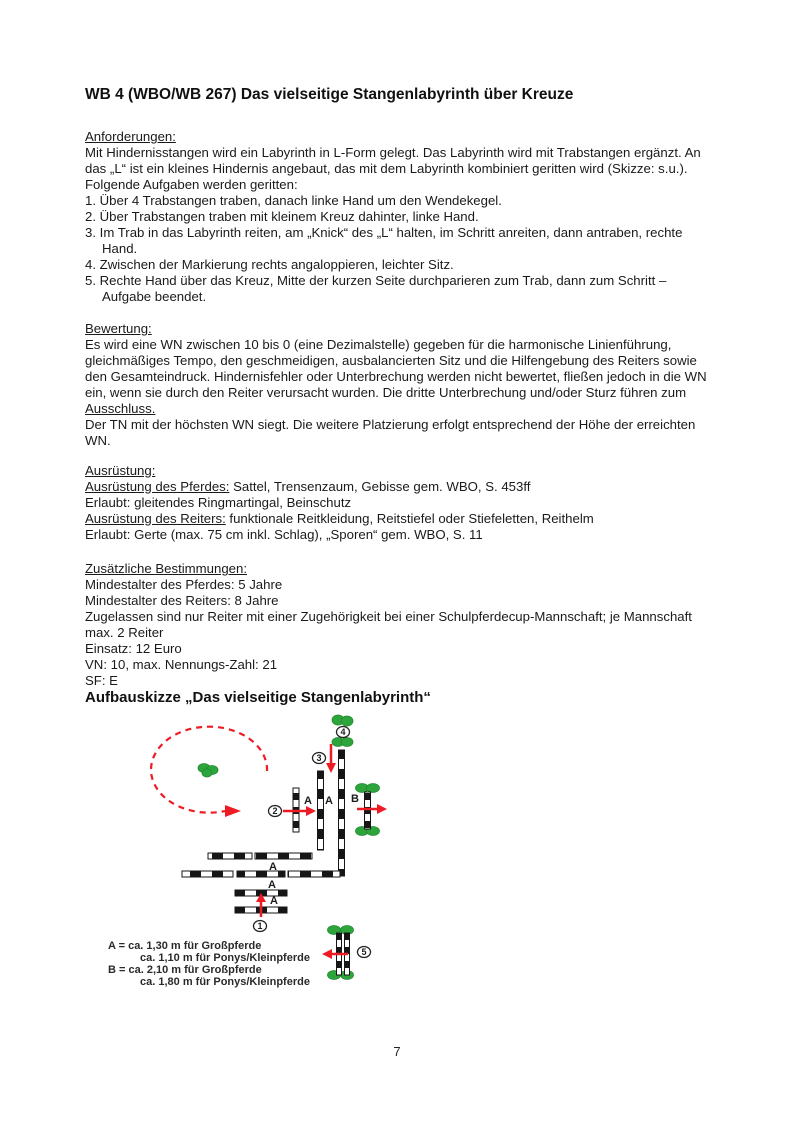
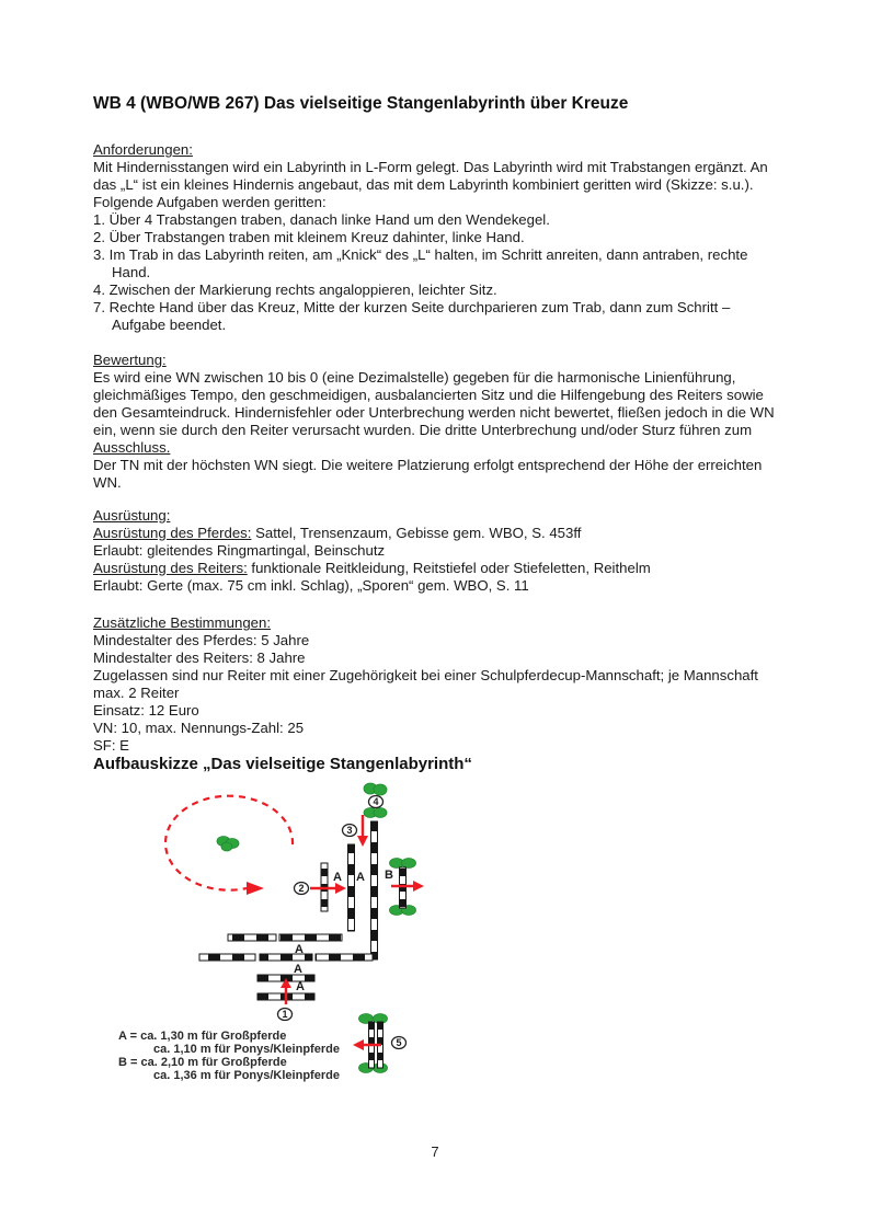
  WB 4 (WBO/WB 267) Das vielseitige Stangenlabyrinth über Kreuze
  Anforderungen:
  Mit Hindernisstangen wird ein Labyrinth in L-Form gelegt. Das Labyrinth wird mit Trabstangen ergänzt. An das „L“ ist ein kleines Hindernis angebaut, das mit dem Labyrinth kombiniert geritten wird (Skizze: s.u.).
  Folgende Aufgaben werden geritten:
  1. Über 4 Trabstangen traben, danach linke Hand um den Wendekegel.
  2. Über Trabstangen traben mit kleinem Kreuz dahinter, linke Hand.
  3. Im Trab in das Labyrinth reiten, am „Knick“ des „L“ halten, im Schritt anreiten, dann antraben, rechte Hand.
  4. Zwischen der Markierung rechts angaloppieren, leichter Sitz.
- 5. Rechte Hand über das Kreuz, Mitte der kurzen Seite durchparieren zum Trab, dann zum Schritt – Aufgabe beendet.
+ 7. Rechte Hand über das Kreuz, Mitte der kurzen Seite durchparieren zum Trab, dann zum Schritt – Aufgabe beendet.
  Bewertung:
  Es wird eine WN zwischen 10 bis 0 (eine Dezimalstelle) gegeben für die harmonische Linienführung, gleichmäßiges Tempo, den geschmeidigen, ausbalancierten Sitz und die Hilfengebung des Reiters sowie den Gesamteindruck. Hindernisfehler oder Unterbrechung werden nicht bewertet, fließen jedoch in die WN ein, wenn sie durch den Reiter verursacht wurden. Die dritte Unterbrechung und/oder Sturz führen zum Ausschluss.
  Der TN mit der höchsten WN siegt. Die weitere Platzierung erfolgt entsprechend der Höhe der erreichten WN.
  Ausrüstung:
  Ausrüstung des Pferdes: Sattel, Trensenzaum, Gebisse gem. WBO, S. 453ff
  Erlaubt: gleitendes Ringmartingal, Beinschutz
  Ausrüstung des Reiters: funktionale Reitkleidung, Reitstiefel oder Stiefeletten, Reithelm
  Erlaubt: Gerte (max. 75 cm inkl. Schlag), „Sporen“ gem. WBO, S. 11
  Zusätzliche Bestimmungen:
  Mindestalter des Pferdes: 5 Jahre
  Mindestalter des Reiters: 8 Jahre
  Zugelassen sind nur Reiter mit einer Zugehörigkeit bei einer Schulpferdecup-Mannschaft; je Mannschaft max. 2 Reiter
  Einsatz: 12 Euro
- VN: 10, max. Nennungs-Zahl: 21
+ VN: 10, max. Nennungs-Zahl: 25
  SF: E
  Aufbauskizze „Das vielseitige Stangenlabyrinth“
  1
  2
  3
  4
  5
  A
  A
  B
  A
  A
  A
  A = ca. 1,30 m für Großpferde
  ca. 1,10 m für Ponys/Kleinpferde
  B = ca. 2,10 m für Großpferde
- ca. 1,80 m für Ponys/Kleinpferde
+ ca. 1,36 m für Ponys/Kleinpferde
  7
